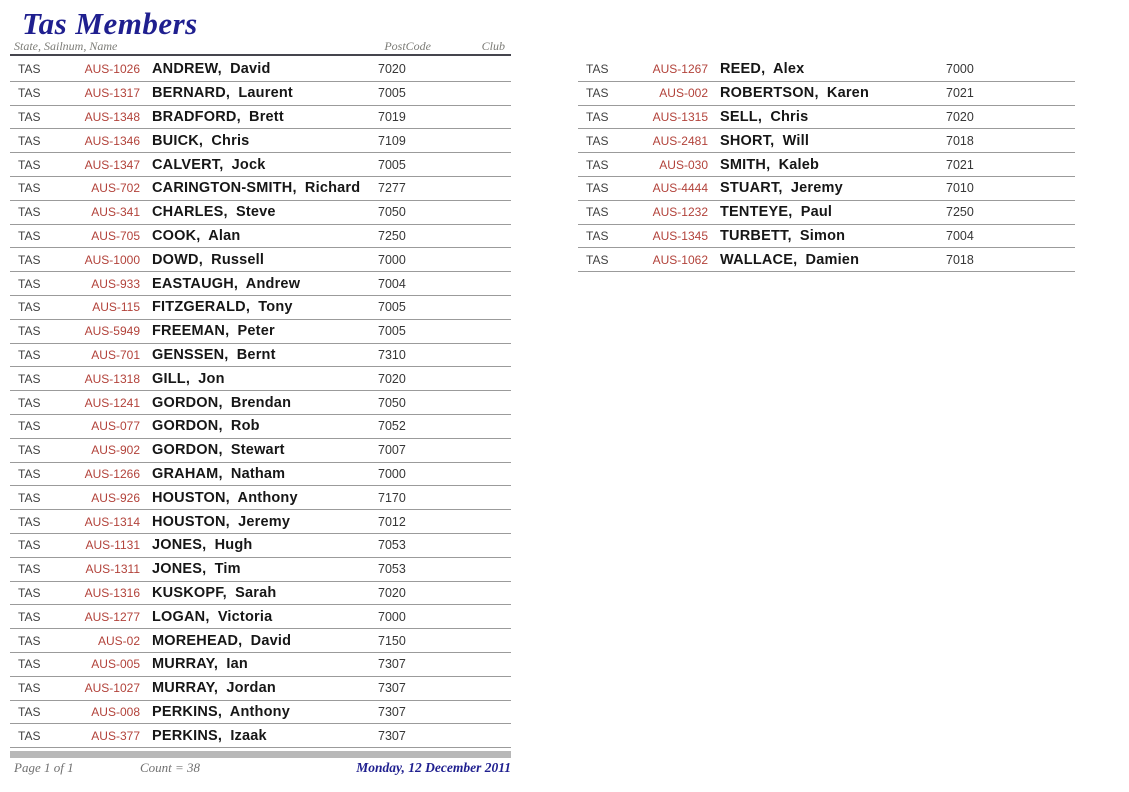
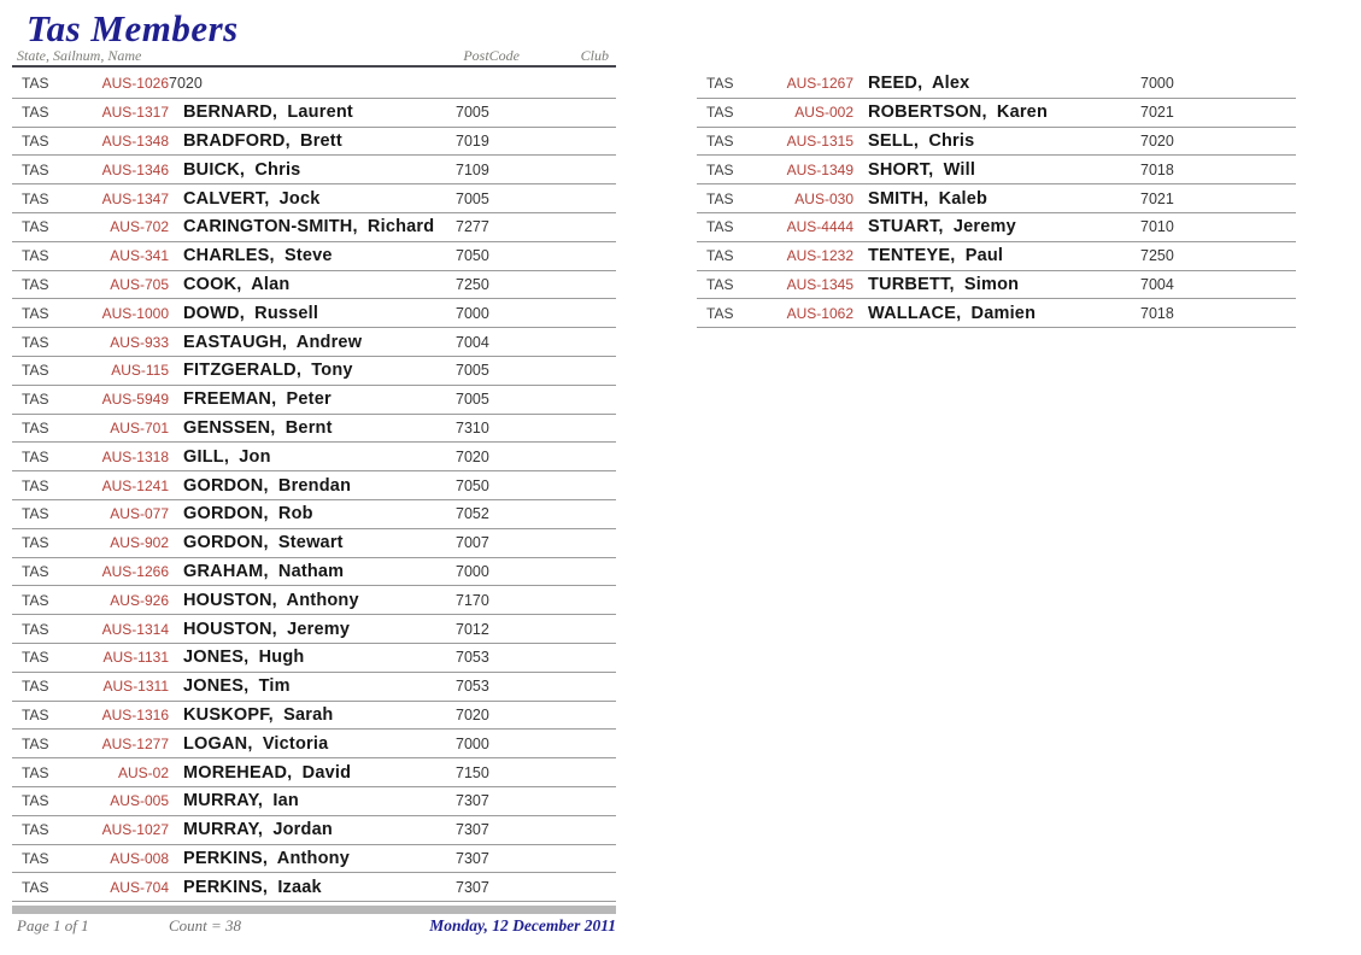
  Tas Members
  State, Sailnum, Name
  PostCode
  Club
  TAS
  AUS-1026
- ANDREW, David
  7020
  TAS
  AUS-1317
  BERNARD, Laurent
  7005
  TAS
  AUS-1348
  BRADFORD, Brett
  7019
  TAS
  AUS-1346
  BUICK, Chris
  7109
  TAS
  AUS-1347
  CALVERT, Jock
  7005
  TAS
  AUS-702
  CARINGTON-SMITH, Richard
  7277
  TAS
  AUS-341
  CHARLES, Steve
  7050
  TAS
  AUS-705
  COOK, Alan
  7250
  TAS
  AUS-1000
  DOWD, Russell
  7000
  TAS
  AUS-933
  EASTAUGH, Andrew
  7004
  TAS
  AUS-115
  FITZGERALD, Tony
  7005
  TAS
  AUS-5949
  FREEMAN, Peter
  7005
  TAS
  AUS-701
  GENSSEN, Bernt
  7310
  TAS
  AUS-1318
  GILL, Jon
  7020
  TAS
  AUS-1241
  GORDON, Brendan
  7050
  TAS
  AUS-077
  GORDON, Rob
  7052
  TAS
  AUS-902
  GORDON, Stewart
  7007
  TAS
  AUS-1266
  GRAHAM, Natham
  7000
  TAS
  AUS-926
  HOUSTON, Anthony
  7170
  TAS
  AUS-1314
  HOUSTON, Jeremy
  7012
  TAS
  AUS-1131
  JONES, Hugh
  7053
  TAS
  AUS-1311
  JONES, Tim
  7053
  TAS
  AUS-1316
  KUSKOPF, Sarah
  7020
  TAS
  AUS-1277
  LOGAN, Victoria
  7000
  TAS
  AUS-02
  MOREHEAD, David
  7150
  TAS
  AUS-005
  MURRAY, Ian
  7307
  TAS
  AUS-1027
  MURRAY, Jordan
  7307
  TAS
  AUS-008
  PERKINS, Anthony
  7307
  TAS
- AUS-377
+ AUS-704
  PERKINS, Izaak
  7307
  TAS
  AUS-1267
  REED, Alex
  7000
  TAS
  AUS-002
  ROBERTSON, Karen
  7021
  TAS
  AUS-1315
  SELL, Chris
  7020
  TAS
- AUS-2481
+ AUS-1349
  SHORT, Will
  7018
  TAS
  AUS-030
  SMITH, Kaleb
  7021
  TAS
  AUS-4444
  STUART, Jeremy
  7010
  TAS
  AUS-1232
  TENTEYE, Paul
  7250
  TAS
  AUS-1345
  TURBETT, Simon
  7004
  TAS
  AUS-1062
  WALLACE, Damien
  7018
  Page 1 of 1
  Count = 38
  Monday, 12 December 2011
